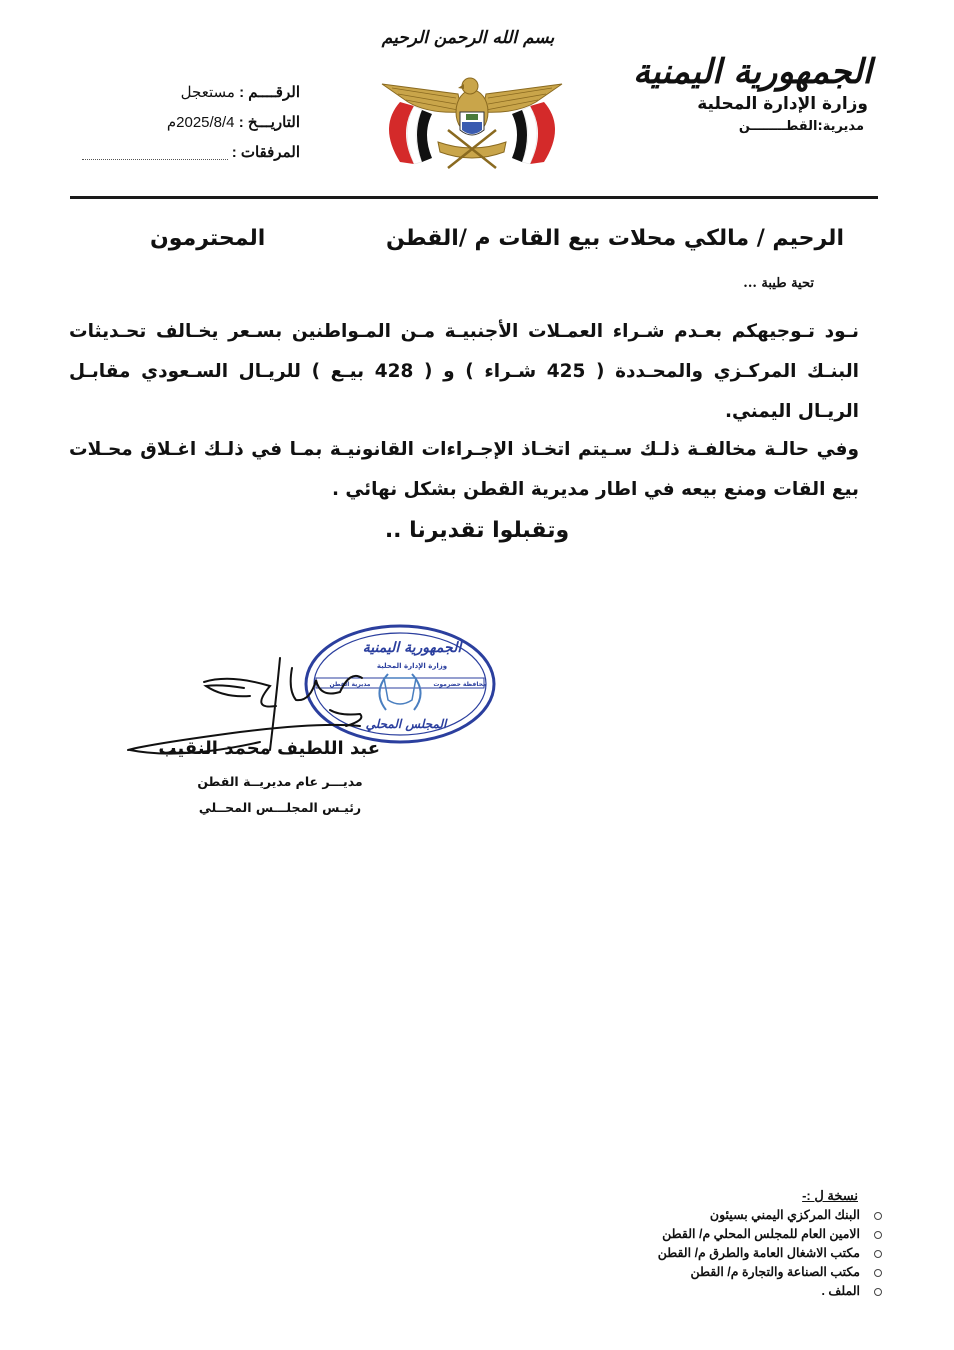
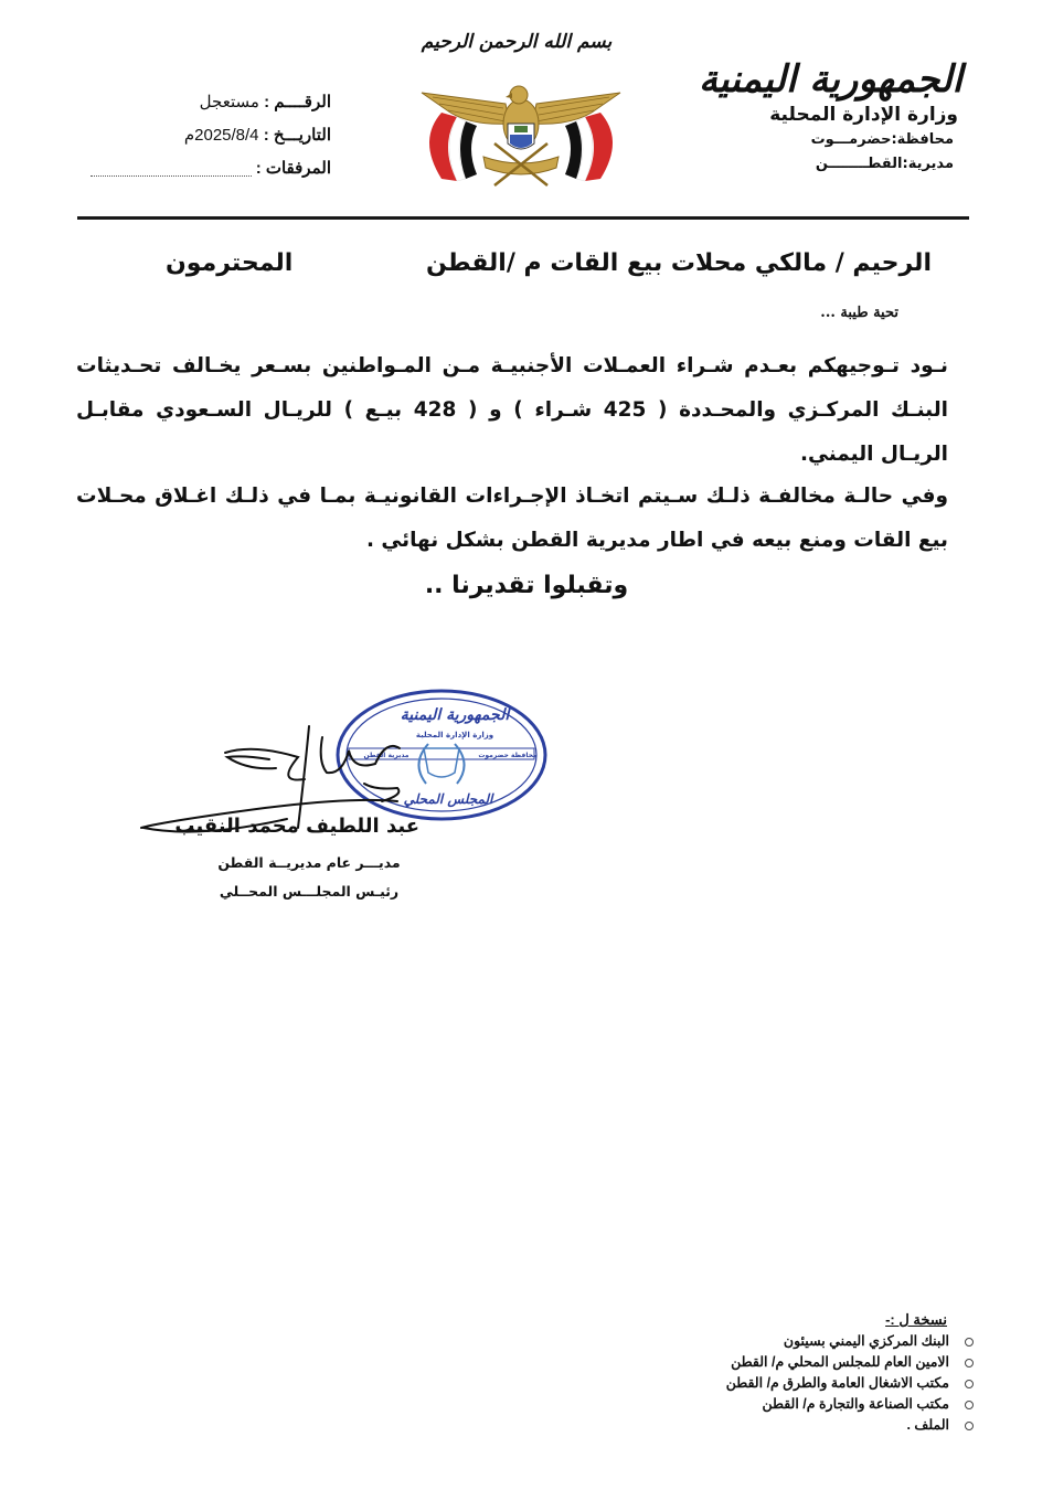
  الجمهورية اليمنية
  وزارة الإدارة المحلية
+ محافظة:حضرمـــوت
  مديرية:القطــــــــن
  بسم الله الرحمن الرحيم
  الرقــــم : مستعجل
  التاريـــخ : 2025/8/4م
  المرفقات :
  الرحيم / مالكي محلات بيع القات م /القطن
  المحترمون
  تحية طيبة ...
  نـود تـوجيهكم بعـدم شـراء العمـلات الأجنبيـة مـن المـواطنين بسـعر يخـالف تحـديثات البنـك المركـزي والمحـددة ( 425 شـراء ) و ( 428 بيـع ) للريـال السـعودي مقابـل الريـال اليمني.
  وفي حالـة مخالفـة ذلـك سـيتم اتخـاذ الإجـراءات القانونيـة بمـا في ذلـك اغـلاق محـلات بيع القات ومنع بيعه في اطار مديرية القطن بشكل نهائي .
  وتقبلوا تقديرنا ..
  الجمهورية اليمنية
  وزارة الإدارة المحلية
  المجلس المحلي
  عبد اللطيف محمد النقيب
  مديـــر عام مديريــة القطن
  رئيـس المجلـــس المحــلي
  نسخة ل :-
  البنك المركزي اليمني بسيئون
  الامين العام للمجلس المحلي م/ القطن
  مكتب الاشغال العامة والطرق م/ القطن
  مكتب الصناعة والتجارة م/ القطن
  الملف .
